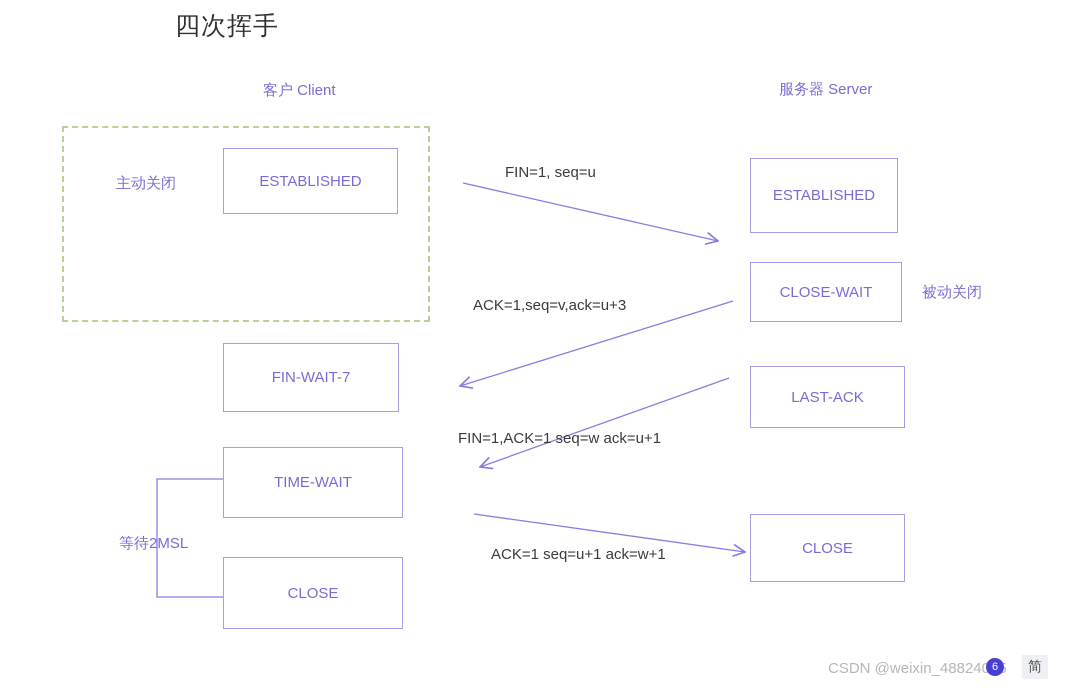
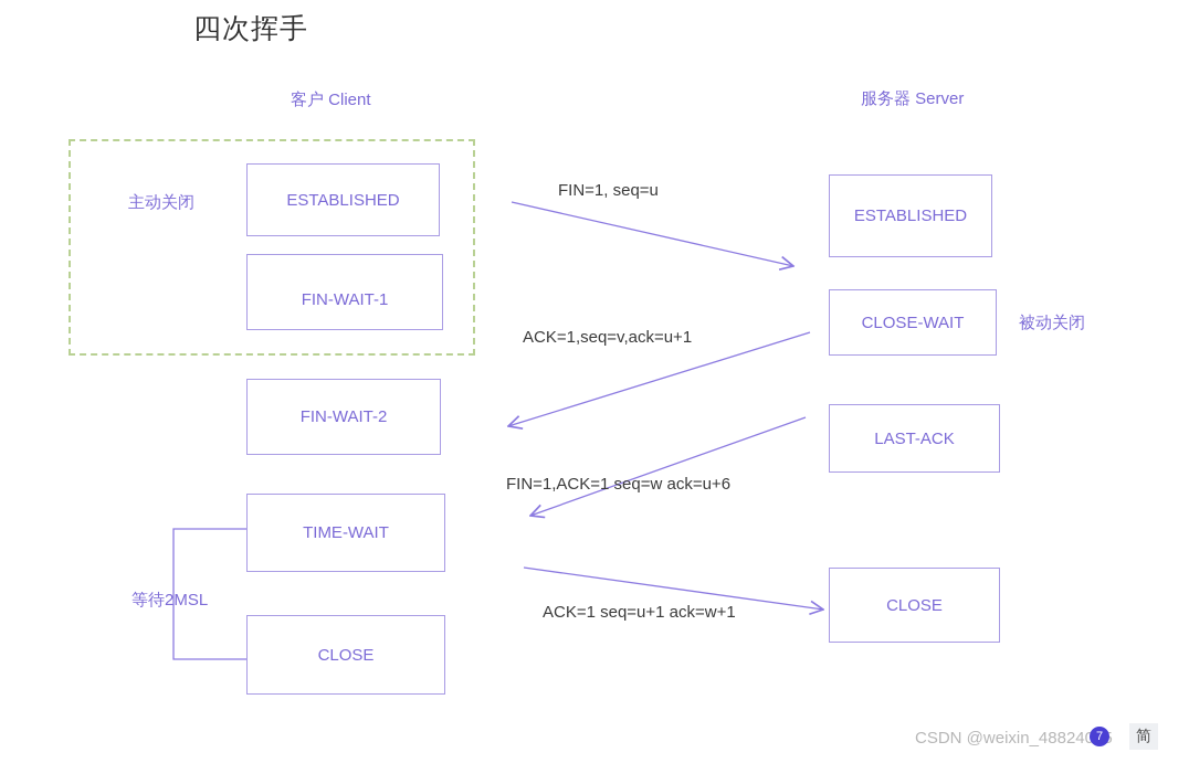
  四次挥手
  客户 Client
  服务器 Server
  主动关闭
  被动关闭
  等待2MSL
  ESTABLISHED
+ FIN-WAIT-1
- FIN-WAIT-7
+ FIN-WAIT-2
  TIME-WAIT
  CLOSE
  ESTABLISHED
  CLOSE-WAIT
  LAST-ACK
  CLOSE
  FIN=1, seq=u
- ACK=1,seq=v,ack=u+3
+ ACK=1,seq=v,ack=u+1
- FIN=1,ACK=1 seq=w ack=u+1
+ FIN=1,ACK=1 seq=w ack=u+6
  ACK=1 seq=u+1 ack=w+1
  CSDN @weixin_48824
- 6
+ 7
  简
